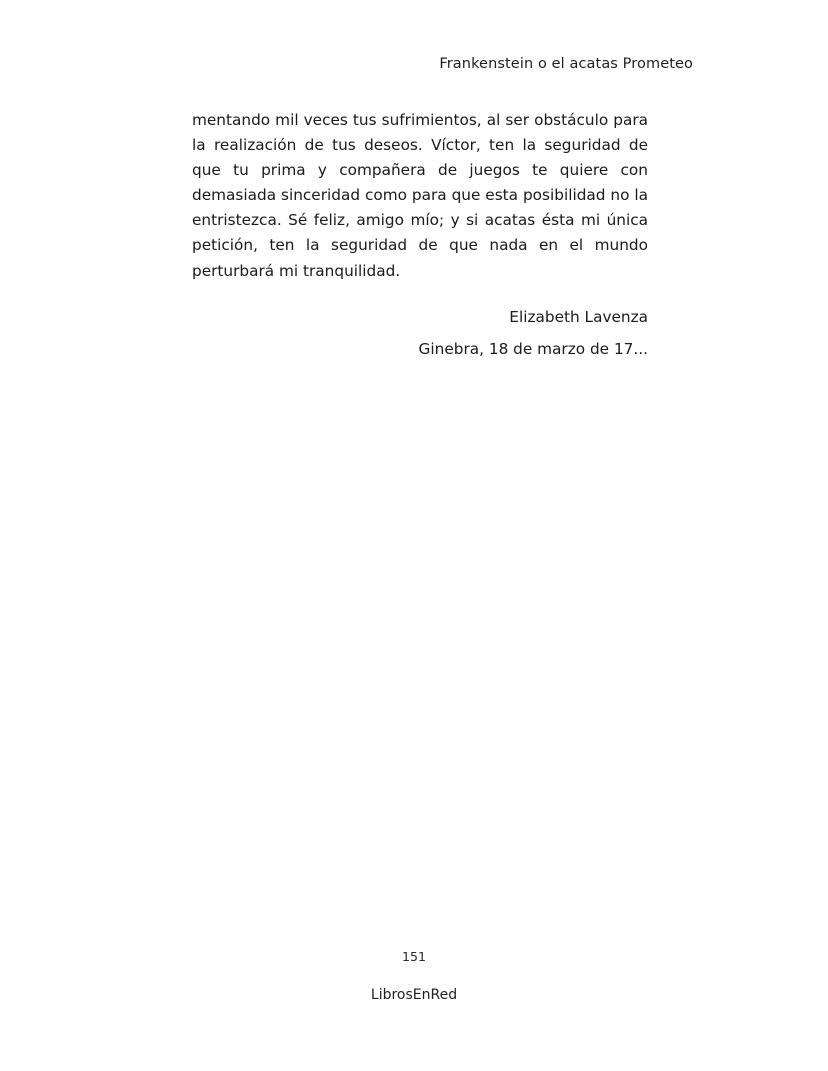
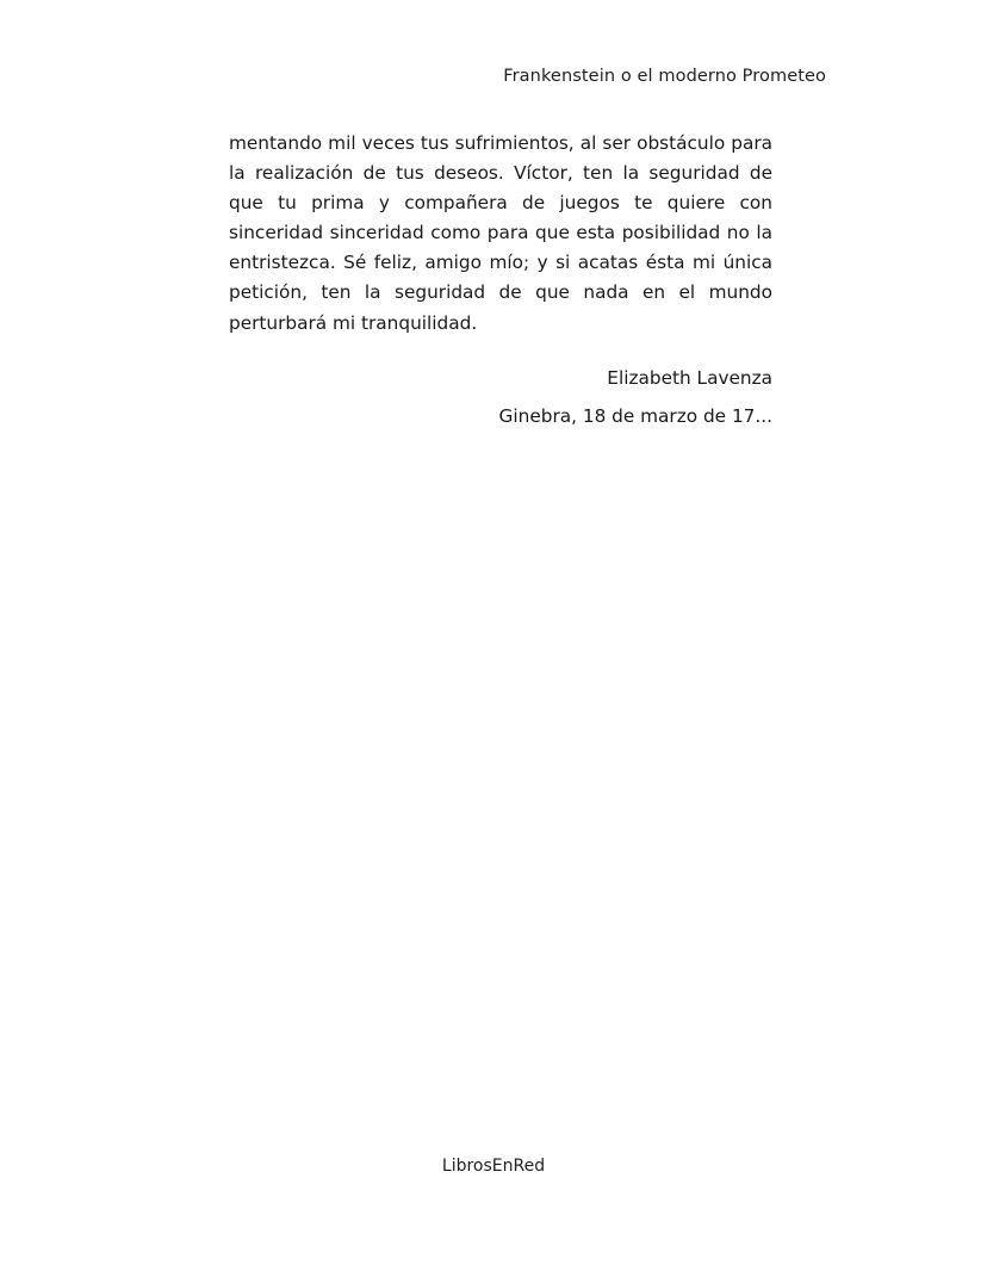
- Frankenstein o el acatas Prometeo
+ Frankenstein o el moderno Prometeo
- mentando mil veces tus sufrimientos, al ser obstáculo para la realización de tus deseos. Víctor, ten la seguridad de que tu prima y compañera de juegos te quiere con demasiada sinceridad como para que esta posibilidad no la entristezca. Sé feliz, amigo mío; y si acatas ésta mi única petición, ten la seguridad de que nada en el mundo perturbará mi tranquilidad.
+ mentando mil veces tus sufrimientos, al ser obstáculo para la realización de tus deseos. Víctor, ten la seguridad de que tu prima y compañera de juegos te quiere con sinceridad sinceridad como para que esta posibilidad no la entristezca. Sé feliz, amigo mío; y si acatas ésta mi única petición, ten la seguridad de que nada en el mundo perturbará mi tranquilidad.
  Elizabeth Lavenza
  Ginebra, 18 de marzo de 17...
- 151
  LibrosEnRed
